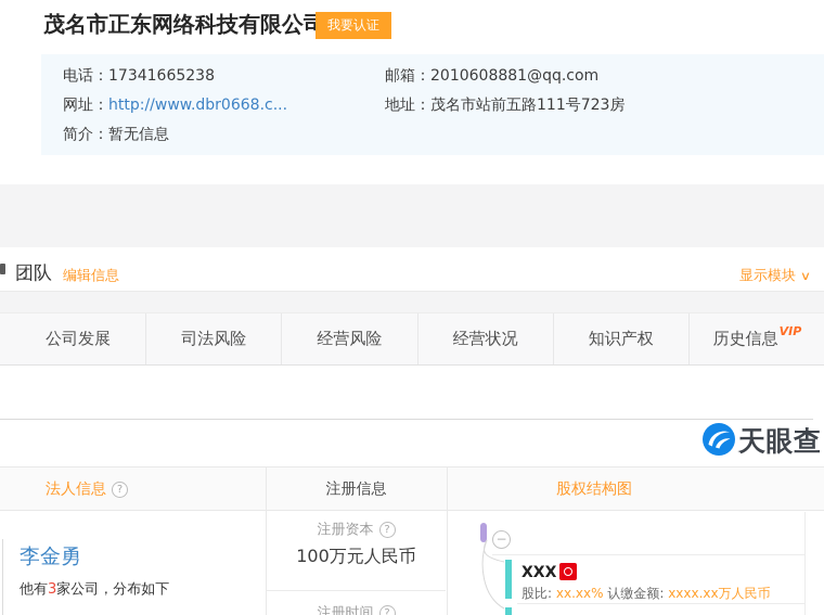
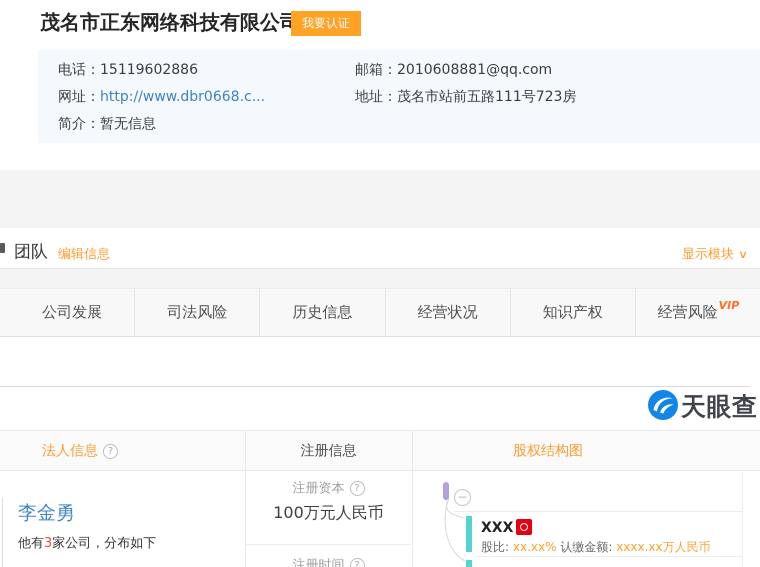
  茂名市正东网络科技有限公司
  我要认证
- 电话：17341665238
+ 电话：15119602886
  网址：http://www.dbr0668.c...
  简介：暂无信息
  邮箱：2010608881@qq.com
  地址：茂名市站前五路111号723房
  团队
  编辑信息
  显示模块 ∨
  公司发展
  司法风险
- 经营风险
+ 历史信息
  经营状况
  知识产权
- 历史信息
+ 经营风险
  VIP
  天眼查
  法人信息 ?
  注册信息
  股权结构图
  李金勇
  他有3家公司，分布如下
  注册资本 ?
  100万元人民币
  注册时间 ?
  −
  XXX
  股比: xx.xx% 认缴金额: xxxx.xx万人民币
